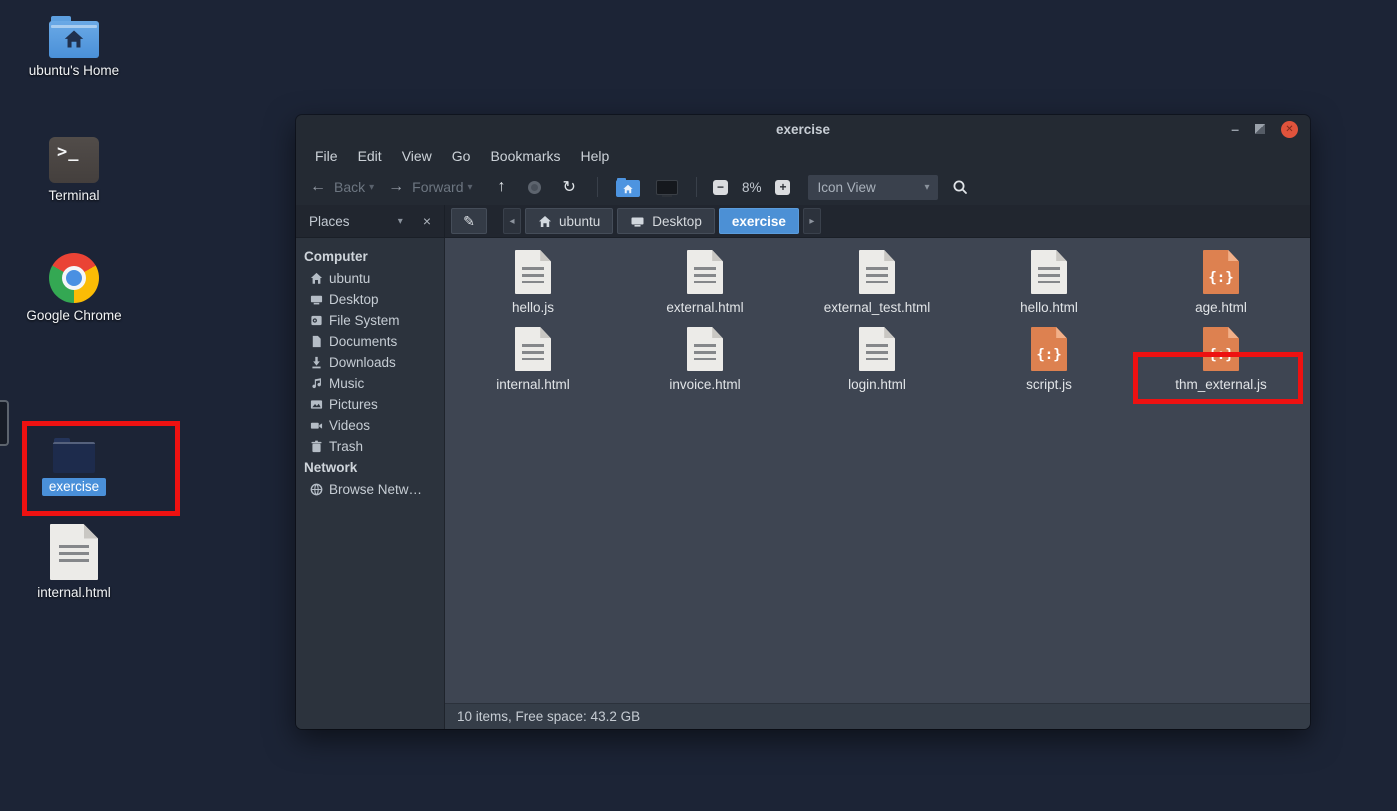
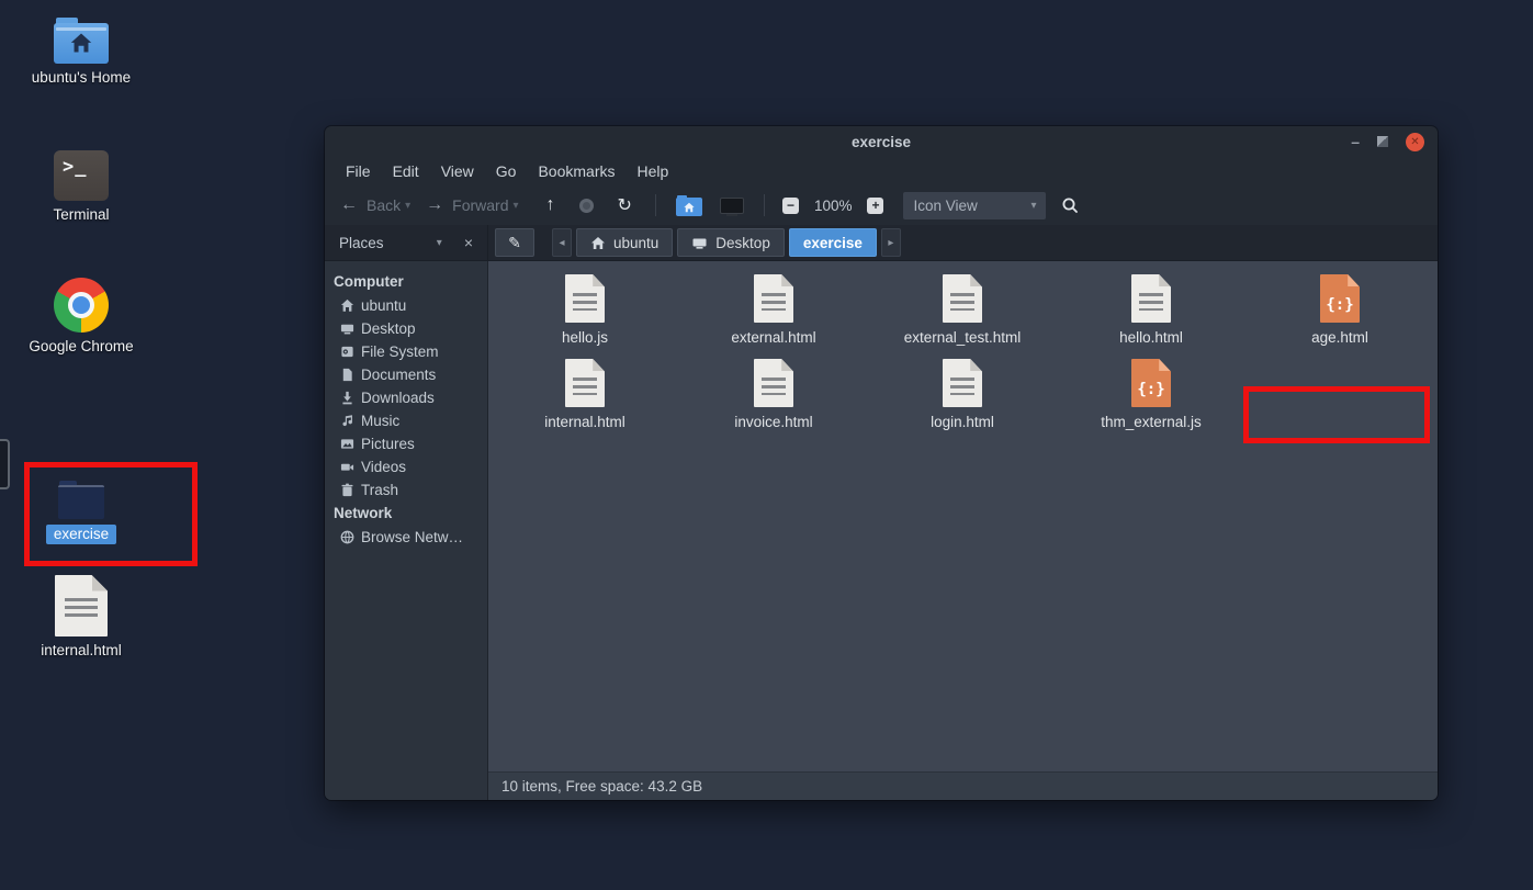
  ubuntu's Home
  >_
  Terminal
  Google Chrome
  exercise
  internal.html
  exercise
  –
  ✕
  File
  Edit
  View
  Go
  Bookmarks
  Help
  ←
  Back
  ▾
  →
  Forward
  ▾
  ↑
  ↻
  −
- 8%
+ 100%
  +
  Icon View
  ▾
  Places
  ▾
  ×
  ✎
  ◂
  ubuntu
  Desktop
  exercise
  ▸
  Computer
  ubuntu
  Desktop
  File System
  Documents
  Downloads
  Music
  Pictures
  Videos
  Trash
  Network
  Browse Netw…
  hello.js
  external.html
  external_test.html
  hello.html
  age.html
  internal.html
  invoice.html
  login.html
- script.js
  thm_external.js
  10 items, Free space: 43.2 GB
